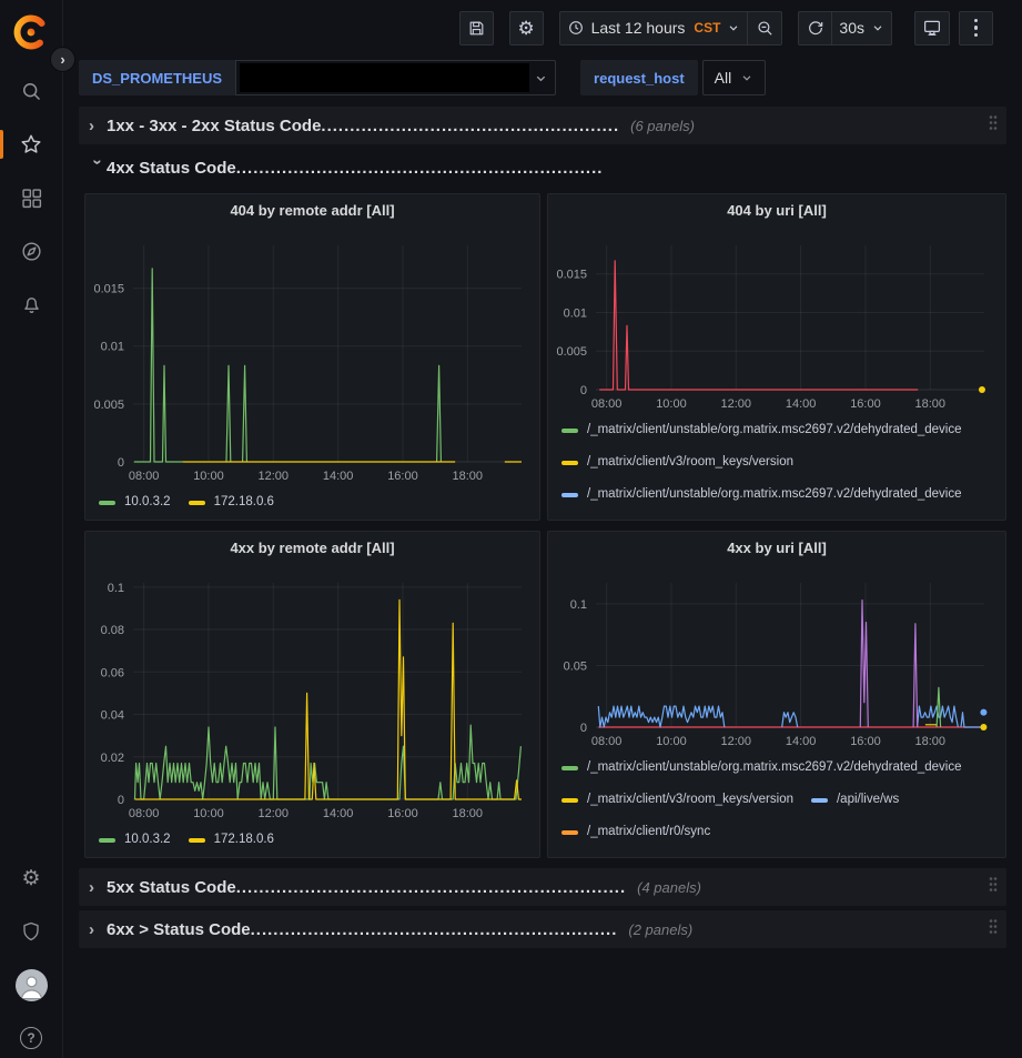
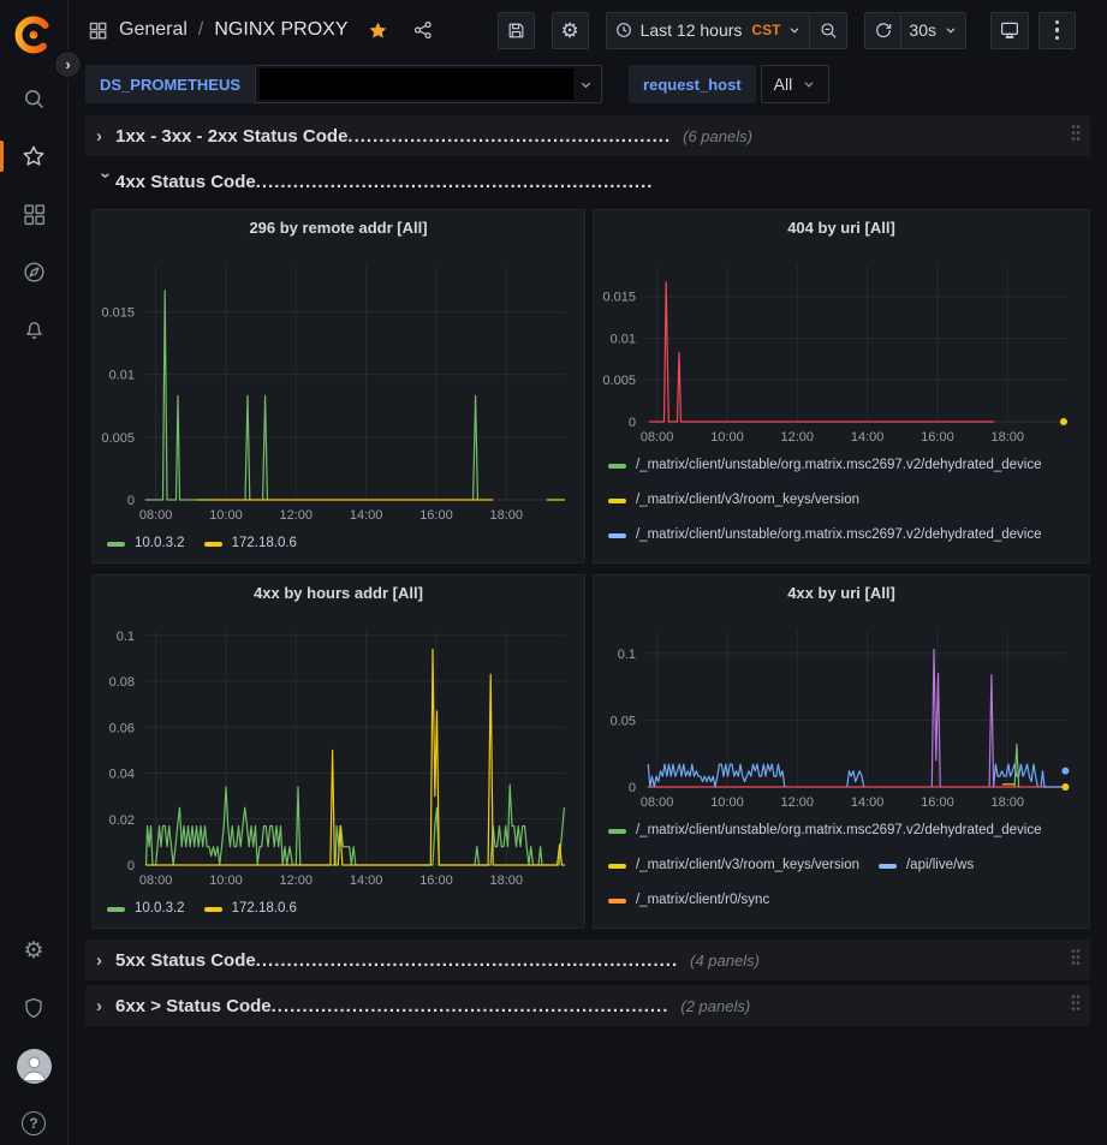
  ›
  ⚙
  ?
+ General
+ /
+ NGINX PROXY
  ⚙
  Last 12 hours
  CST
  30s
  DS_PROMETHEUS
  request_host
  All
  ›
  1xx - 3xx - 2xx Status Code
  ....................................................
  (6 panels)
  4xx Status Code
  ................................................................
- 404 by remote addr [All]
+ 296 by remote addr [All]
  08:00
  10:00
  12:00
  14:00
  16:00
  18:00
  0
  0.005
  0.01
  0.015
  10.0.3.2
  172.18.0.6
  404 by uri [All]
  08:00
  10:00
  12:00
  14:00
  16:00
  18:00
  0
  0.005
  0.01
  0.015
  /_matrix/client/unstable/org.matrix.msc2697.v2/dehydrated_device
  /_matrix/client/v3/room_keys/version
  /_matrix/client/unstable/org.matrix.msc2697.v2/dehydrated_device
- 4xx by remote addr [All]
+ 4xx by hours addr [All]
  08:00
  10:00
  12:00
  14:00
  16:00
  18:00
  0
  0.02
  0.04
  0.06
  0.08
  0.1
  10.0.3.2
  172.18.0.6
  4xx by uri [All]
  08:00
  10:00
  12:00
  14:00
  16:00
  18:00
  0
  0.05
  0.1
  /_matrix/client/unstable/org.matrix.msc2697.v2/dehydrated_device
  /_matrix/client/v3/room_keys/version
  /api/live/ws
  /_matrix/client/r0/sync
  ›
  5xx Status Code
  ....................................................................
  (4 panels)
  ›
  6xx > Status Code
  ................................................................
  (2 panels)
